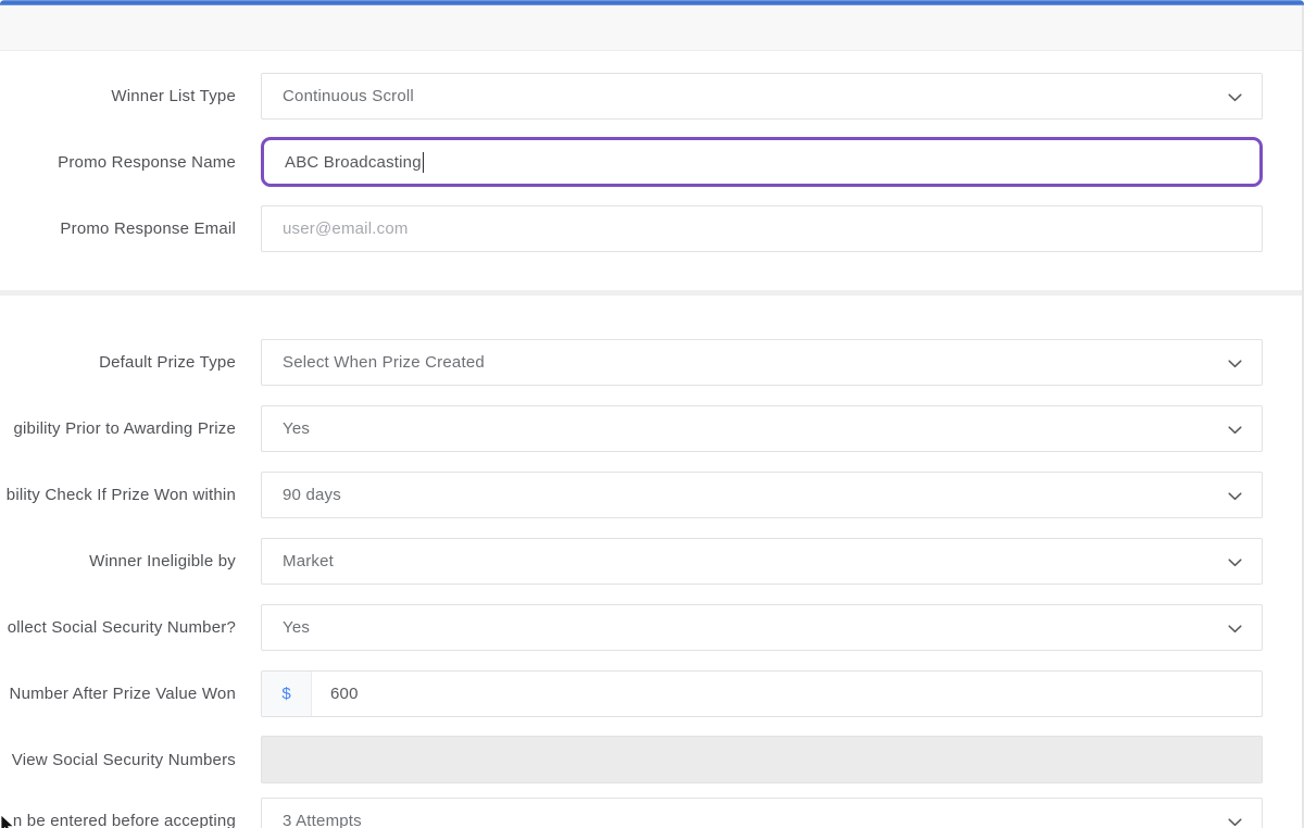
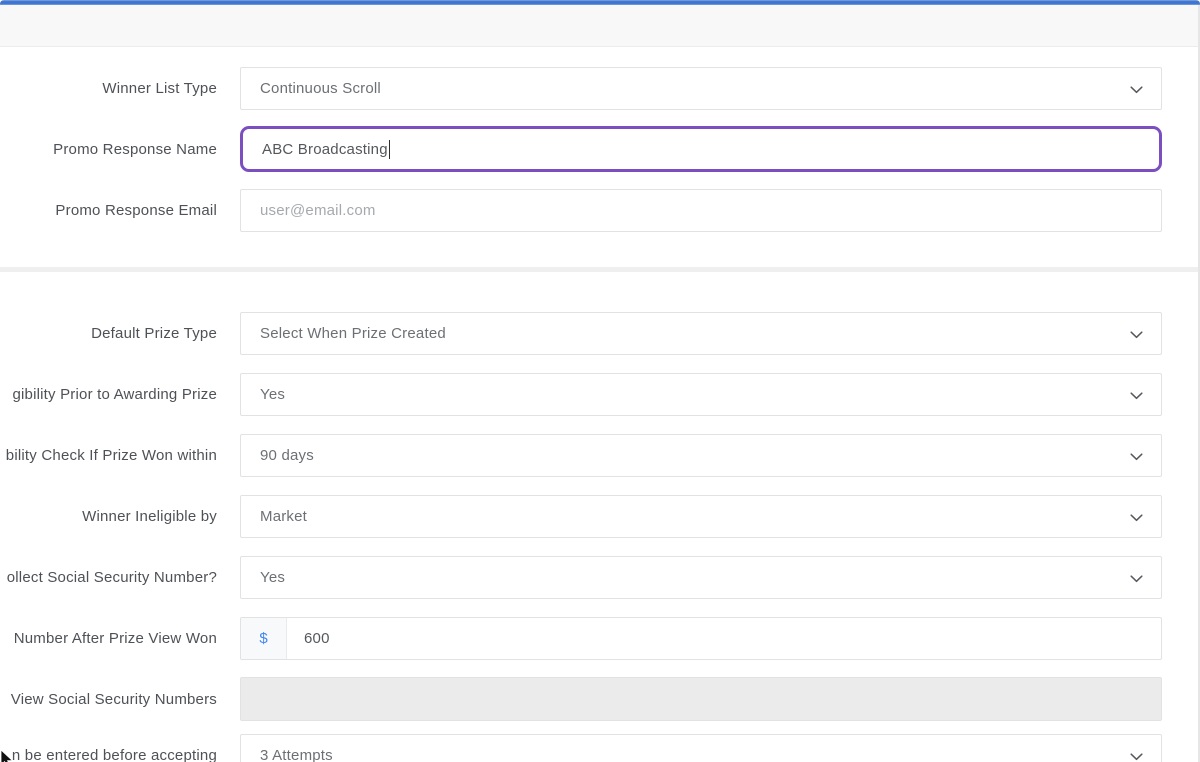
  Winner List Type
  Continuous Scroll
  Promo Response Name
  ABC Broadcasting
  Promo Response Email
  user@email.com
  Default Prize Type
  Select When Prize Created
  gibility Prior to Awarding Prize
  Yes
  bility Check If Prize Won within
  90 days
  Winner Ineligible by
  Market
  ollect Social Security Number?
  Yes
- Number After Prize Value Won
+ Number After Prize View Won
  $
  600
  View Social Security Numbers
  n be entered before accepting
  3 Attempts
